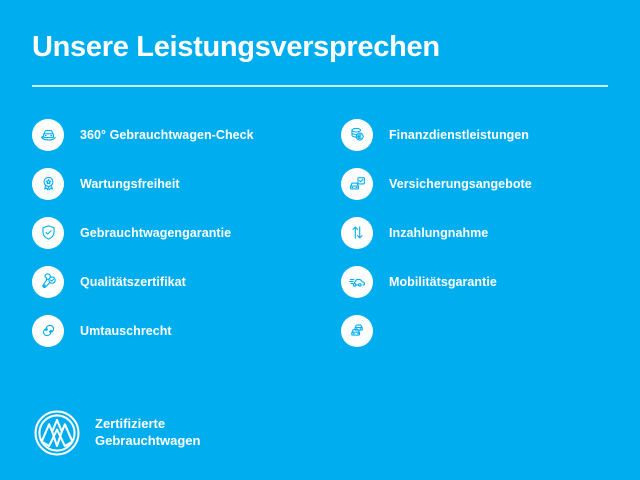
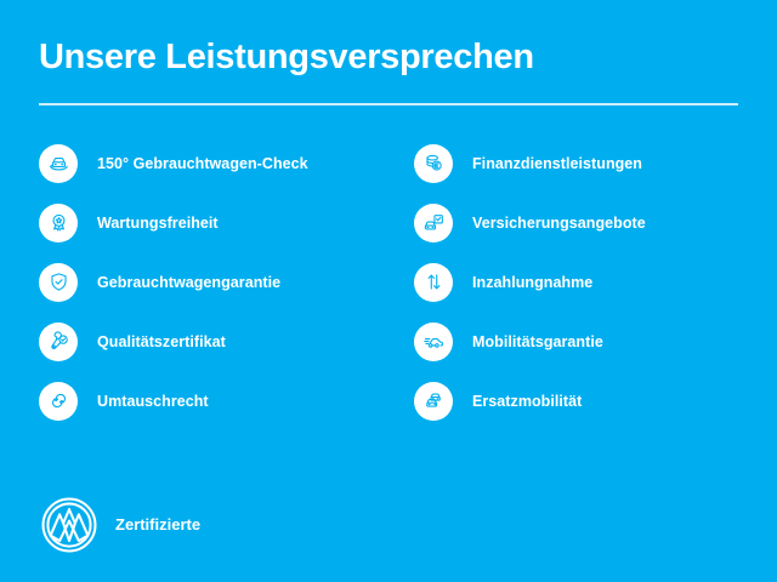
  Unsere Leistungsversprechen
- 360° Gebrauchtwagen-Check
+ 150° Gebrauchtwagen-Check
  Wartungsfreiheit
  Gebrauchtwagengarantie
  Qualitätszertifikat
  Umtauschrecht
  Finanzdienstleistungen
  Versicherungsangebote
  Inzahlungnahme
  Mobilitätsgarantie
+ Ersatzmobilität
  Zertifizierte
- Gebrauchtwagen
